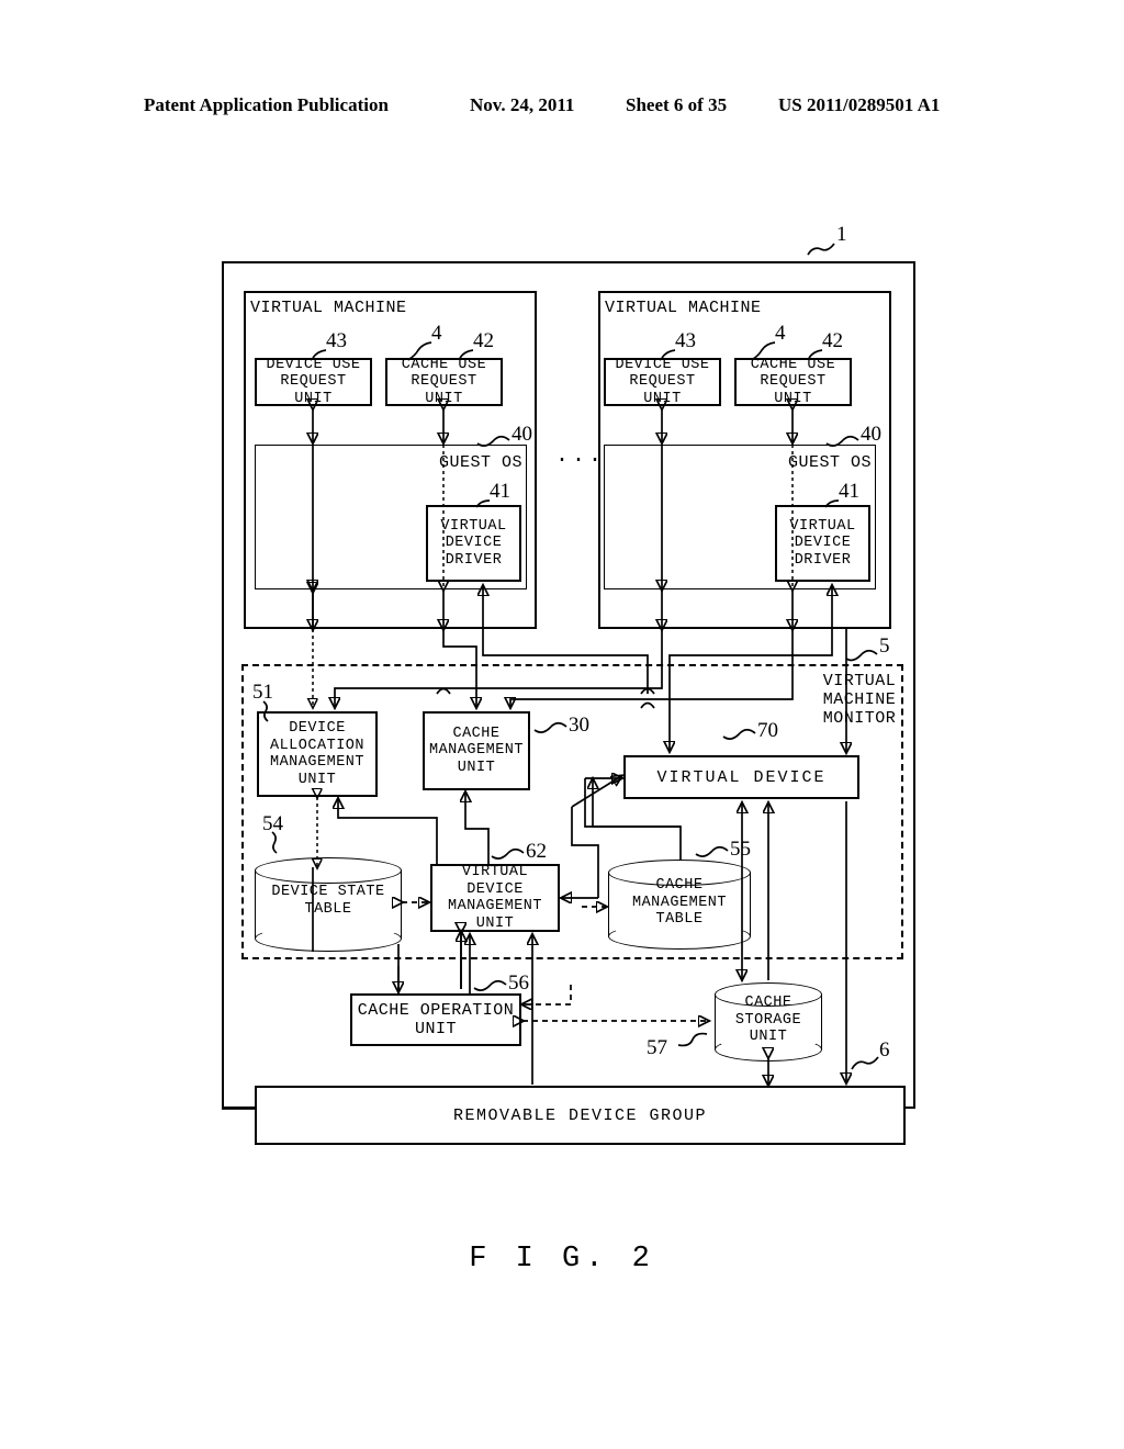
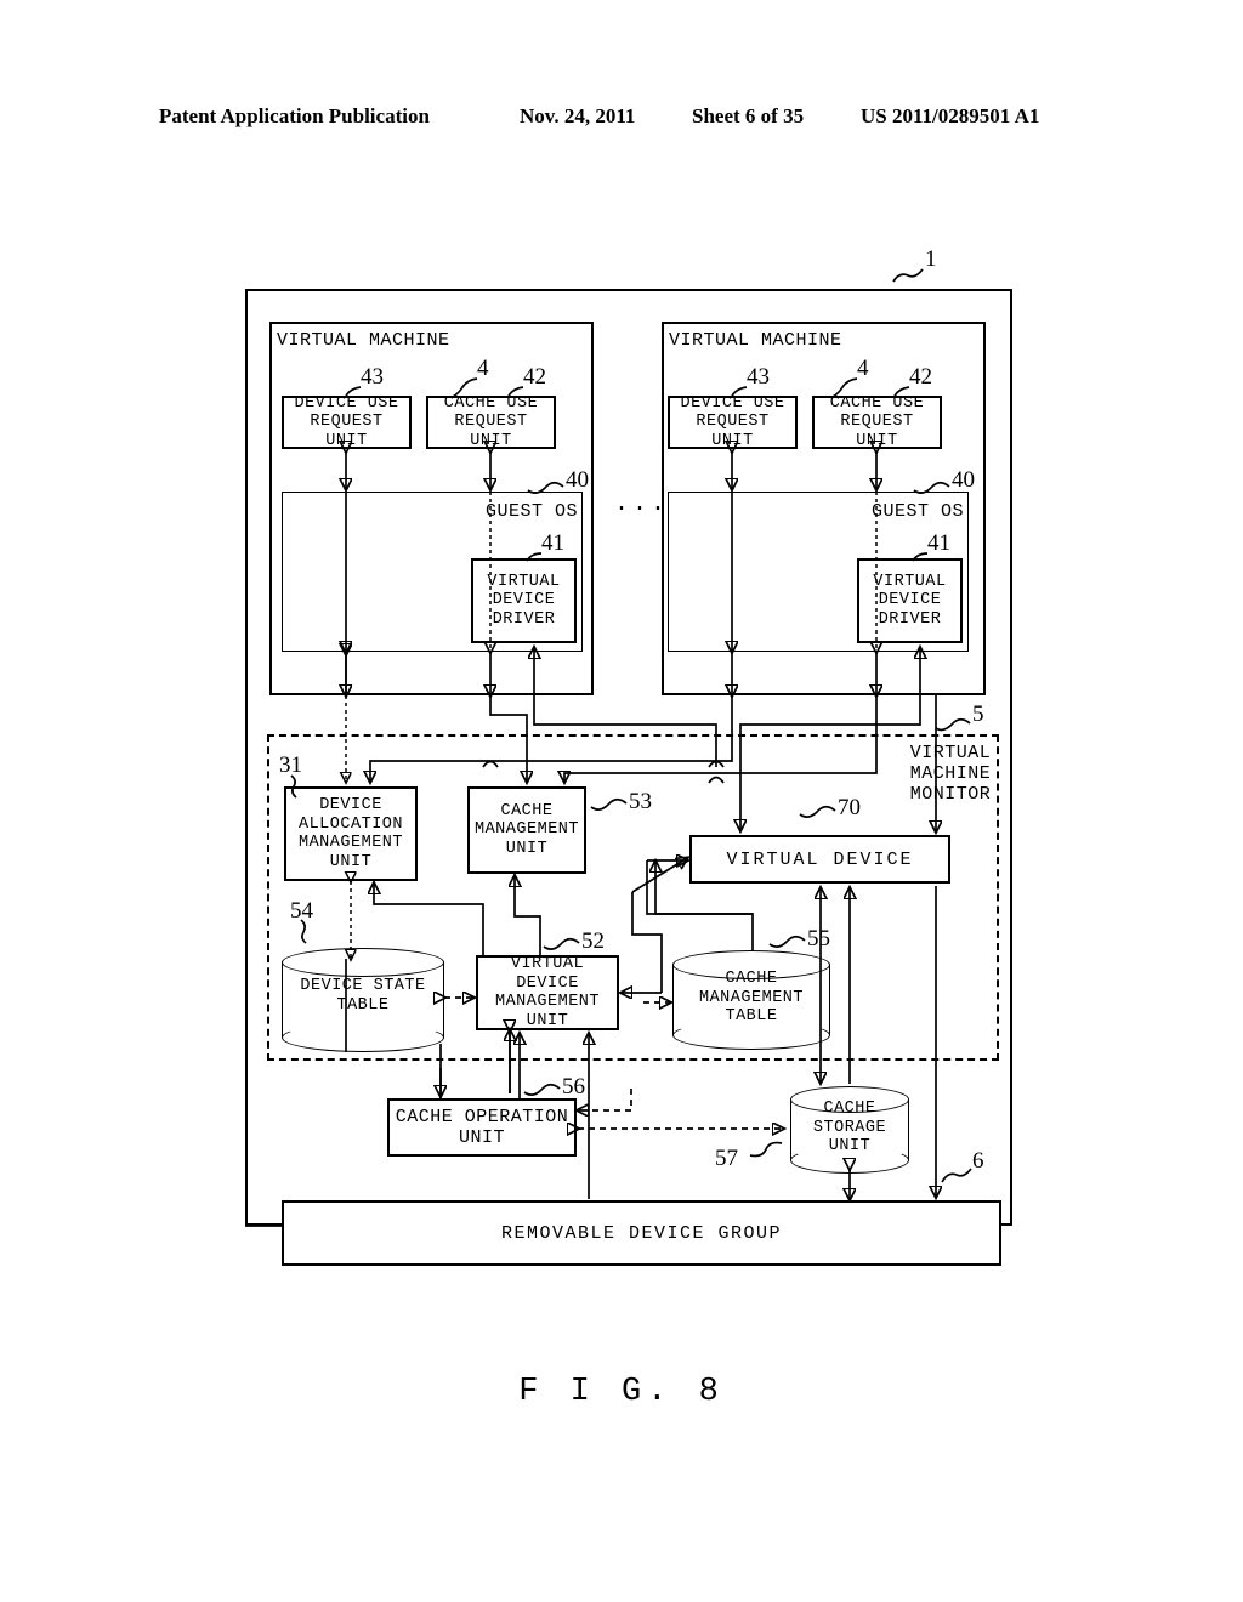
  Patent Application Publication
  Nov. 24, 2011
  Sheet 6 of 35
  US 2011/0289501 A1
  1
  VIRTUAL MACHINE
  4
  DEVICE USE
  REQUEST UNIT
  43
  CACHE USE
  REQUEST UNIT
  42
  GUEST OS
  40
  VIRTUAL
  DEVICE
  DRIVER
  41
  ...
  VIRTUAL MACHINE
  4
  DEVICE USE
  REQUEST UNIT
  43
  CACHE USE
  REQUEST UNIT
  42
  GUEST OS
  40
  VIRTUAL
  DEVICE
  DRIVER
  41
  VIRTUAL
  MACHINE
  MONITOR
  5
  DEVICE
  ALLOCATION
  MANAGEMENT
  UNIT
- 51
+ 31
  CACHE
  MANAGEMENT
  UNIT
- 30
+ 53
  VIRTUAL DEVICE
  70
  DEVICE STATE
  TABLE
  54
  VIRTUAL DEVICE
  MANAGEMENT
  UNIT
- 62
+ 52
  CACHE
  MANAGEMENT
  TABLE
  55
  CACHE OPERATION
  UNIT
  56
  CACHE
  STORAGE
  UNIT
  57
  REMOVABLE DEVICE GROUP
  6
- F I G. 2
+ F I G. 8
